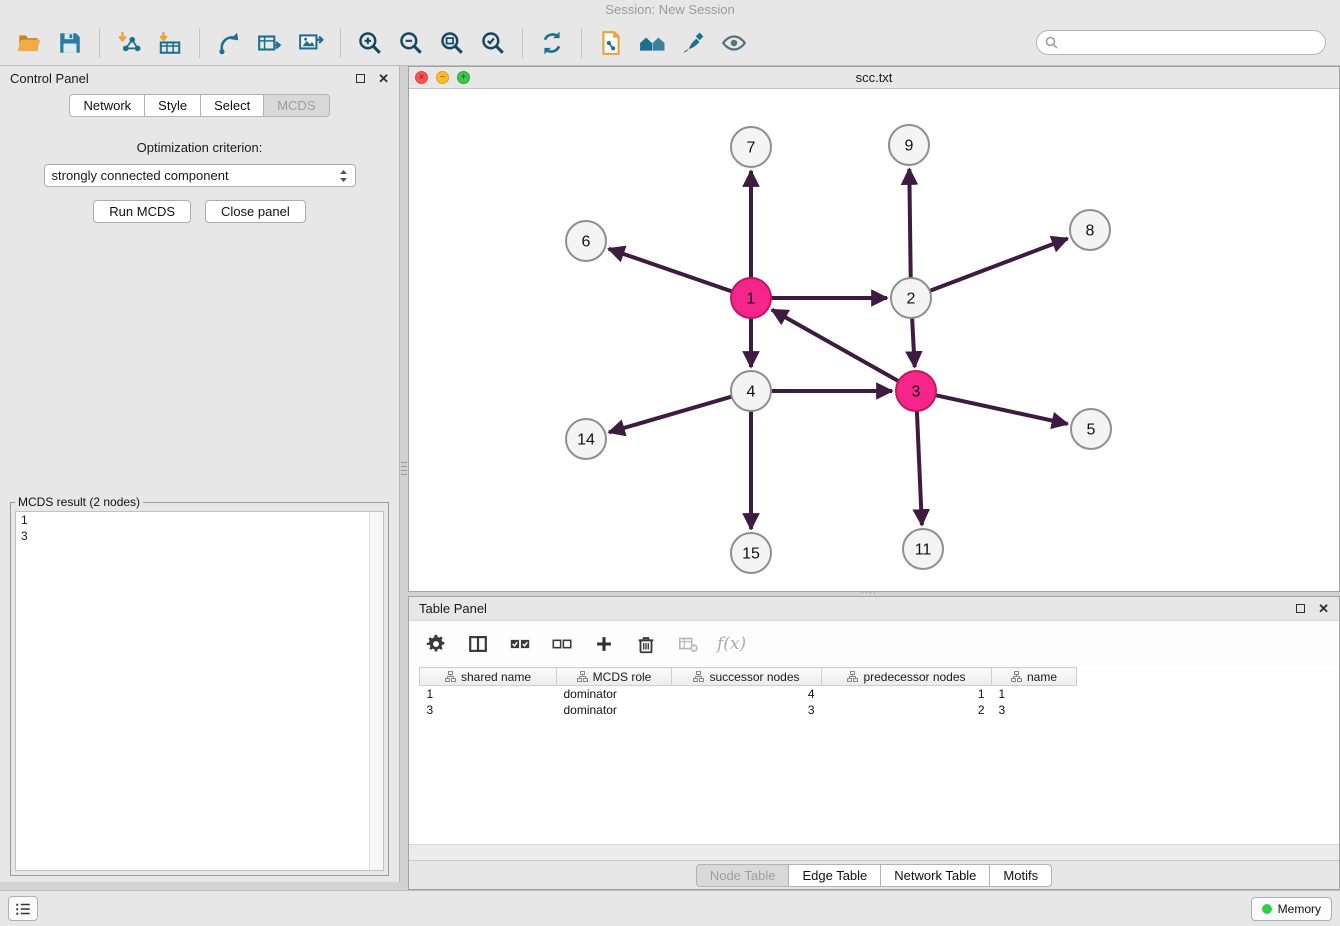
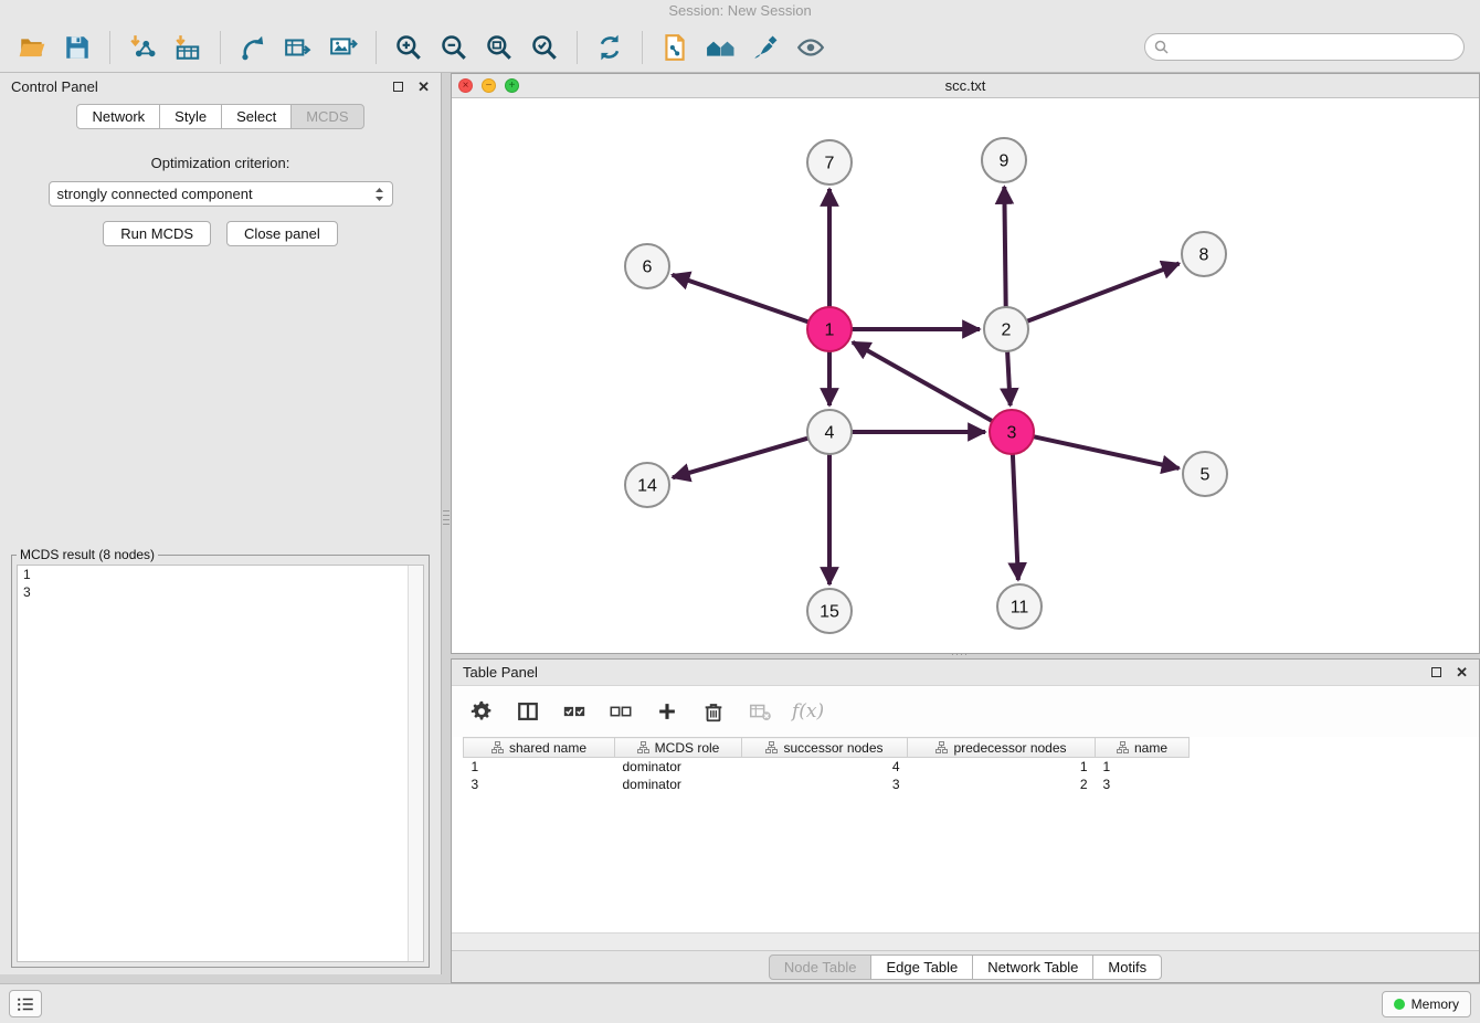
  Session: New Session
  Control Panel
  ✕
  Network
  Style
  Select
  MCDS
  Optimization criterion:
  strongly connected component
  Run MCDS
  Close panel
- MCDS result (2 nodes)
+ MCDS result (8 nodes)
  1
  3
  scc.txt
  ×
  −
  +
  7
  9
  6
  8
  1
  2
  4
  3
  14
  5
  15
  11
  Table Panel
  ✕
  f(x)
  shared name	MCDS role	successor nodes	predecessor nodes	name
  1	dominator	4	1	1
  3	dominator	3	2	3
  Node Table
  Edge Table
  Network Table
  Motifs
  Memory
